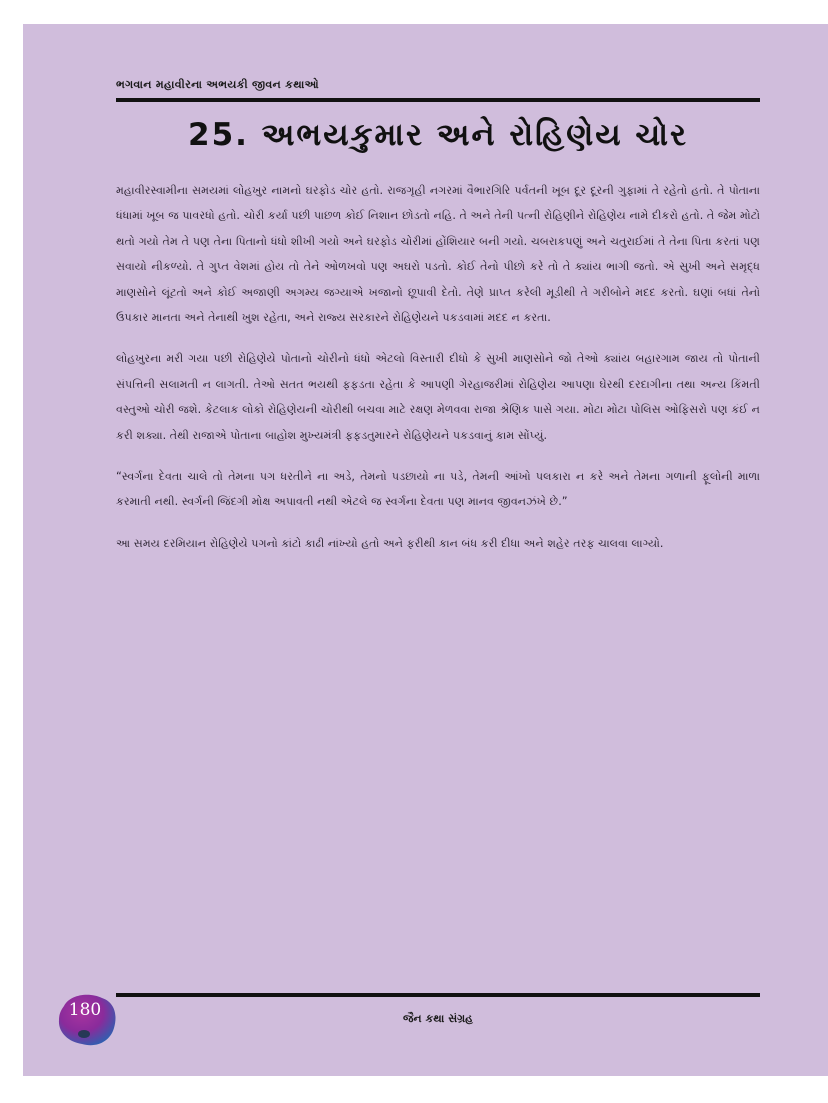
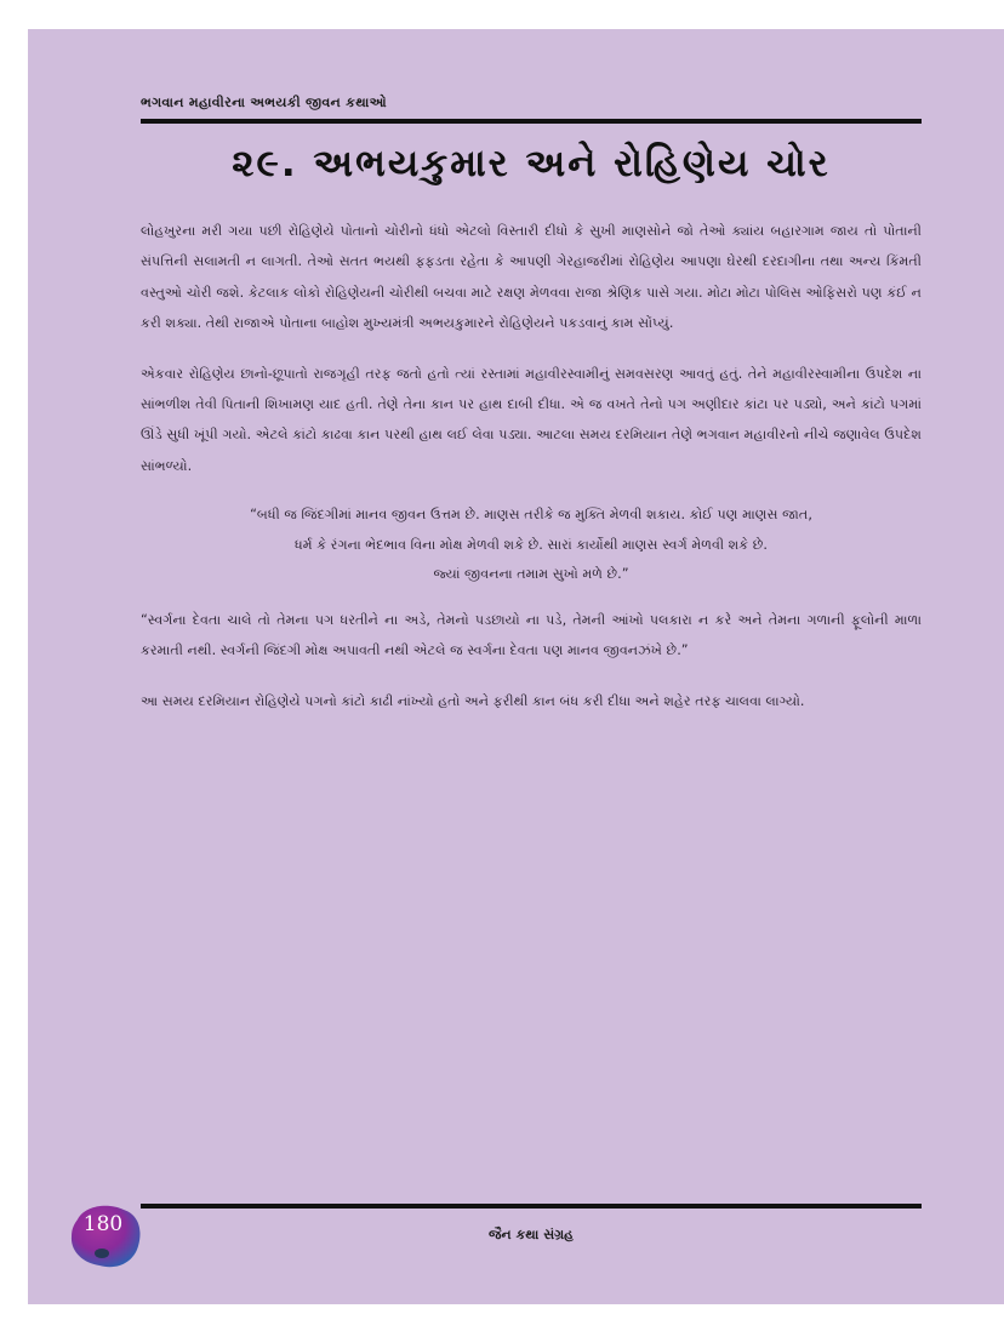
  ભગવાન મહાવીરના અભયકી જીવન કથાઓ
- 25. અભયકુમાર અને રોહિણેય ચોર
+ ૨૯. અભયકુમાર અને રોહિણેય ચોર
- મહાવીરસ્વામીના સમયમાં લોહખુર નામનો ઘરફોડ ચોર હતો. રાજગૃહી નગરમાં વૈભારગિરિ પર્વતની ખૂબ દૂર દૂરની ગુફામાં તે રહેતો હતો. તે પોતાના ધંધામાં ખૂબ જ પાવરધો હતો. ચોરી કર્યા પછી પાછળ કોઈ નિશાન છોડતો નહિ. તે અને તેની પત્ની રોહિણીને રોહિણેય નામે દીકરો હતો. તે જેમ મોટો થતો ગયો તેમ તે પણ તેના પિતાનો ધંધો શીખી ગયો અને ઘરફોડ ચોરીમાં હોંશિયાર બની ગયો. ચબરાકપણું અને ચતુરાઈમાં તે તેના પિતા કરતાં પણ સવાયો નીકળ્યો. તે ગુપ્ત વેશમાં હોય તો તેને ઓળખવો પણ અઘરો પડતો. કોઈ તેનો પીછો કરે તો તે ક્યાંય ભાગી જતો. એ સુખી અને સમૃદ્ધ માણસોને લૂંટતો અને કોઈ અજાણી અગમ્ય જગ્યાએ ખજાનો છૂપાવી દેતો. તેણે પ્રાપ્ત કરેલી મૂડીથી તે ગરીબોને મદદ કરતો. ઘણાં બધાં તેનો ઉપકાર માનતા અને તેનાથી ખુશ રહેતા, અને રાજ્ય સરકારને રોહિણેયને પકડવામાં મદદ ન કરતા.
- લોહખુરના મરી ગયા પછી રોહિણેયે પોતાનો ચોરીનો ધંધો એટલો વિસ્તારી દીધો કે સુખી માણસોને જો તેઓ ક્યાંય બહારગામ જાય તો પોતાની સંપત્તિની સલામતી ન લાગતી. તેઓ સતત ભયથી ફફડતા રહેતા કે આપણી ગેરહાજરીમાં રોહિણેય આપણા ઘેરથી દરદાગીના તથા અન્ય કિંમતી વસ્તુઓ ચોરી જશે. કેટલાક લોકો રોહિણેયની ચોરીથી બચવા માટે રક્ષણ મેળવવા રાજા શ્રેણિક પાસે ગયા. મોટા મોટા પોલિસ ઓફિસરો પણ કંઈ ન કરી શક્યા. તેથી રાજાએ પોતાના બાહોશ મુખ્યમંત્રી ફફડતુમારને રોહિણેયને પકડવાનું કામ સોંપ્યું.
+ લોહખુરના મરી ગયા પછી રોહિણેયે પોતાનો ચોરીનો ધંધો એટલો વિસ્તારી દીધો કે સુખી માણસોને જો તેઓ ક્યાંય બહારગામ જાય તો પોતાની સંપત્તિની સલામતી ન લાગતી. તેઓ સતત ભયથી ફફડતા રહેતા કે આપણી ગેરહાજરીમાં રોહિણેય આપણા ઘેરથી દરદાગીના તથા અન્ય કિંમતી વસ્તુઓ ચોરી જશે. કેટલાક લોકો રોહિણેયની ચોરીથી બચવા માટે રક્ષણ મેળવવા રાજા શ્રેણિક પાસે ગયા. મોટા મોટા પોલિસ ઓફિસરો પણ કંઈ ન કરી શક્યા. તેથી રાજાએ પોતાના બાહોશ મુખ્યમંત્રી અભયકુમારને રોહિણેયને પકડવાનું કામ સોંપ્યું.
+ એકવાર રોહિણેય છાનો-છૂપાતો રાજગૃહી તરફ જતો હતો ત્યાં રસ્તામાં મહાવીરસ્વામીનું સમવસરણ આવતું હતું. તેને મહાવીરસ્વામીના ઉપદેશ ના સાંભળીશ તેવી પિતાની શિખામણ યાદ હતી. તેણે તેના કાન પર હાથ દાબી દીધા. એ જ વખતે તેનો પગ અણીદાર કાંટા પર પડ્યો, અને કાંટો પગમાં ઊંડે સુધી ખૂંપી ગયો. એટલે કાંટો કાઢવા કાન પરથી હાથ લઈ લેવા પડ્યા. આટલા સમય દરમિયાન તેણે ભગવાન મહાવીરનો નીચે જણાવેલ ઉપદેશ સાંભળ્યો.
+ “બધી જ જિંદગીમાં માનવ જીવન ઉત્તમ છે. માણસ તરીકે જ મુક્તિ મેળવી શકાય. કોઈ પણ માણસ જાત,
+ ધર્મ કે રંગના ભેદભાવ વિના મોક્ષ મેળવી શકે છે. સારાં કાર્યોથી માણસ સ્વર્ગ મેળવી શકે છે.
+ જ્યાં જીવનના તમામ સુખો મળે છે.”
  “સ્વર્ગના દેવતા ચાલે તો તેમના પગ ધરતીને ના અડે, તેમનો પડછાયો ના પડે, તેમની આંખો પલકારા ન કરે અને તેમના ગળાની ફૂલોની માળા કરમાતી નથી. સ્વર્ગની જિંદગી મોક્ષ અપાવતી નથી એટલે જ સ્વર્ગના દેવતા પણ માનવ જીવનઝંખે છે.”
  આ સમય દરમિયાન રોહિણેયે પગનો કાંટો કાઢી નાંખ્યો હતો અને ફરીથી કાન બંધ કરી દીધા અને શહેર તરફ ચાલવા લાગ્યો.
  180
  જૈન કથા સંગ્રહ
